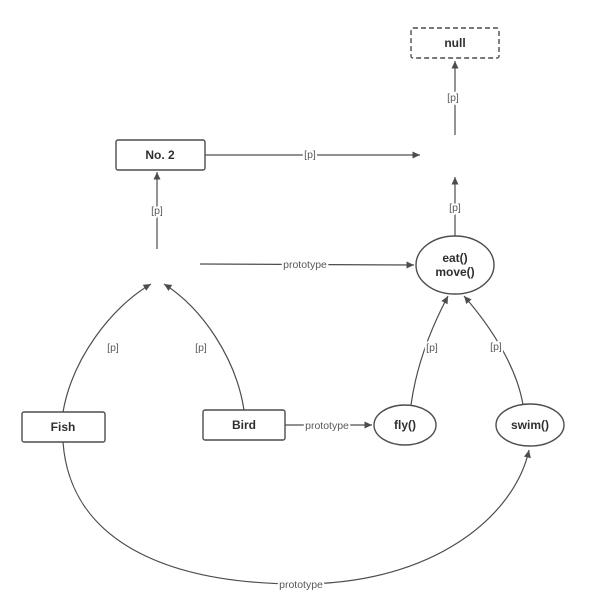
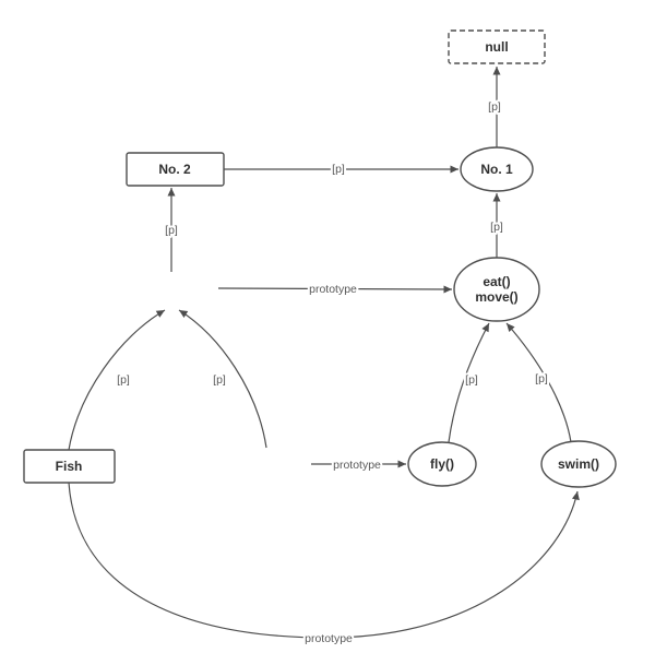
  [p]
  [p]
  [p]
  [p]
  prototype
  [p]
  [p]
  prototype
  [p]
  [p]
  prototype
  null
+ No. 1
  No. 2
  eat()
  move()
  Fish
- Bird
  fly()
  swim()
